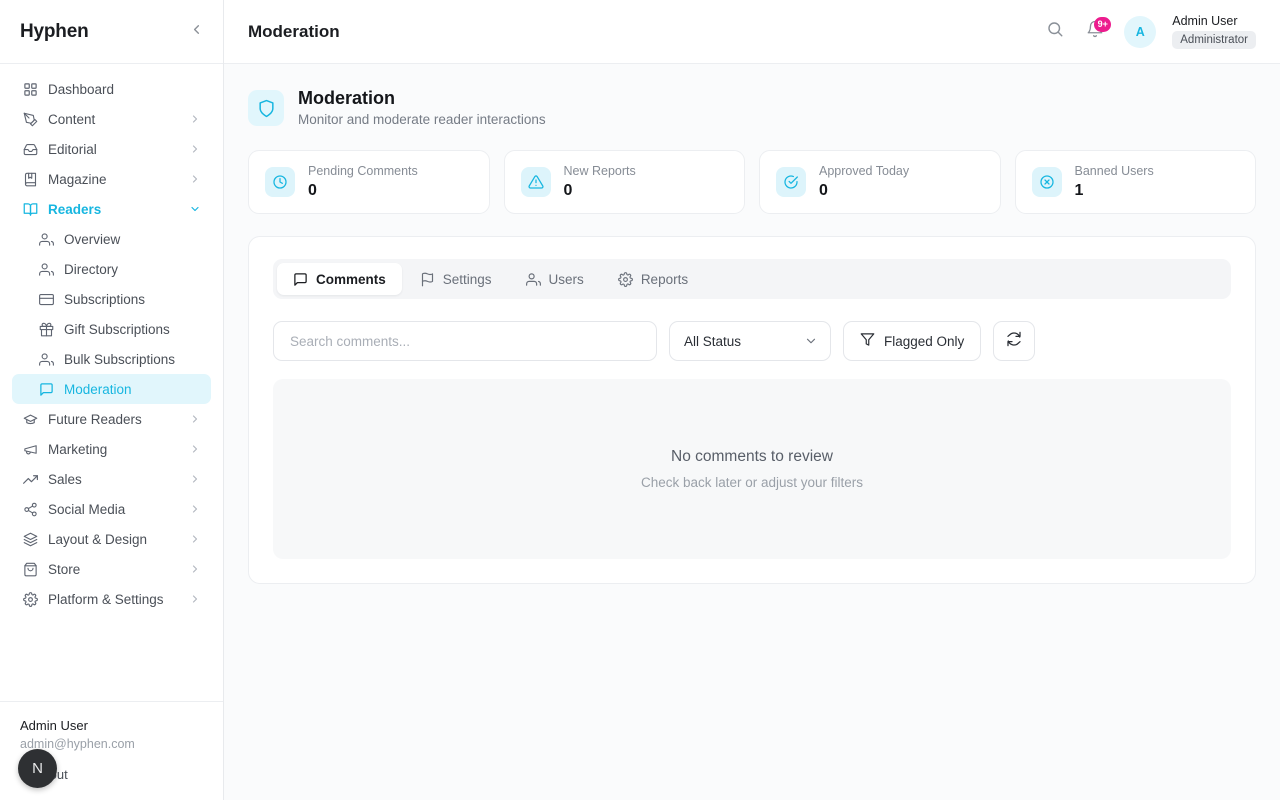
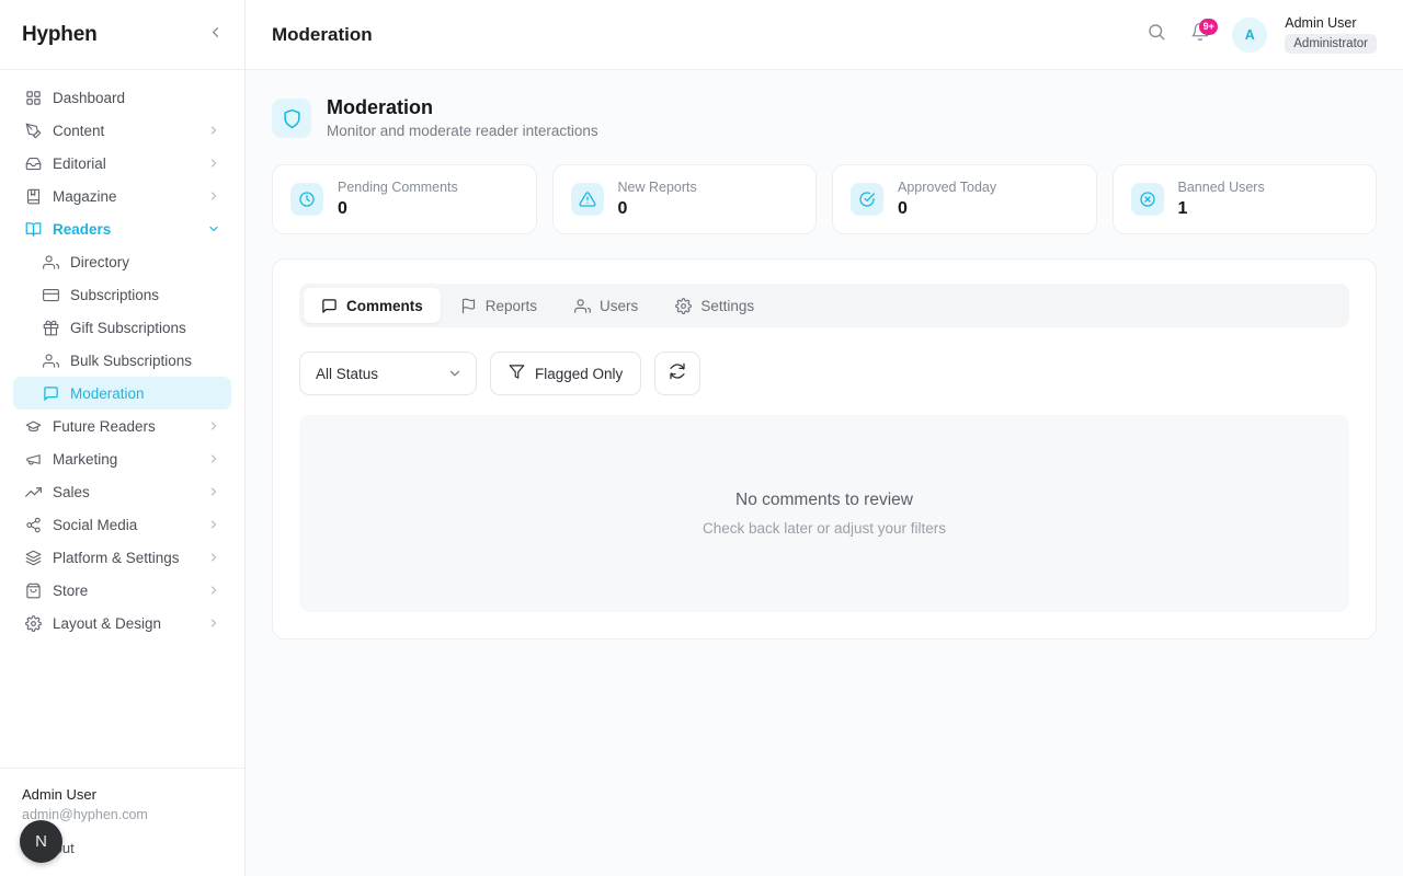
  Hyphen
  Dashboard
  Content
  Editorial
  Magazine
  Readers
- Overview
  Directory
  Subscriptions
  Gift Subscriptions
  Bulk Subscriptions
  Moderation
  Future Readers
  Marketing
  Sales
  Social Media
- Layout & Design
+ Platform & Settings
  Store
- Platform & Settings
+ Layout & Design
  Admin User
  admin@hyphen.com
  N
  Moderation
  9+
  A
  Admin User
  Administrator
  Moderation
  Monitor and moderate reader interactions
  Pending Comments
  0
  New Reports
  0
  Approved Today
  0
  Banned Users
  1
  Comments
- Settings
+ Reports
  Users
- Reports
+ Settings
- Search comments...
  All Status
  Flagged Only
  No comments to review
  Check back later or adjust your filters
